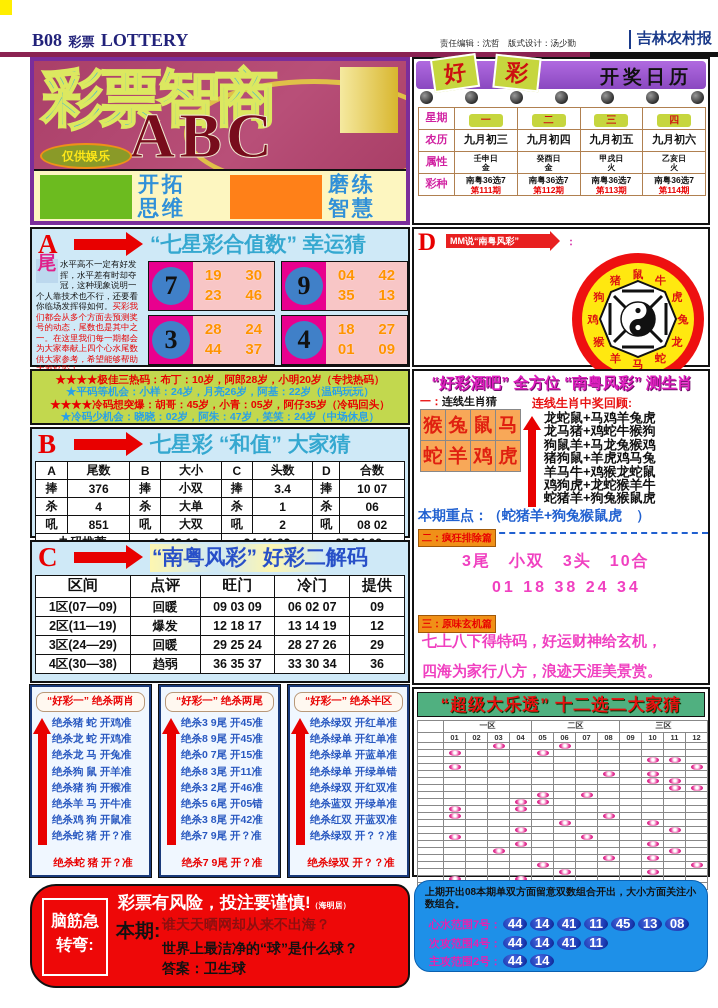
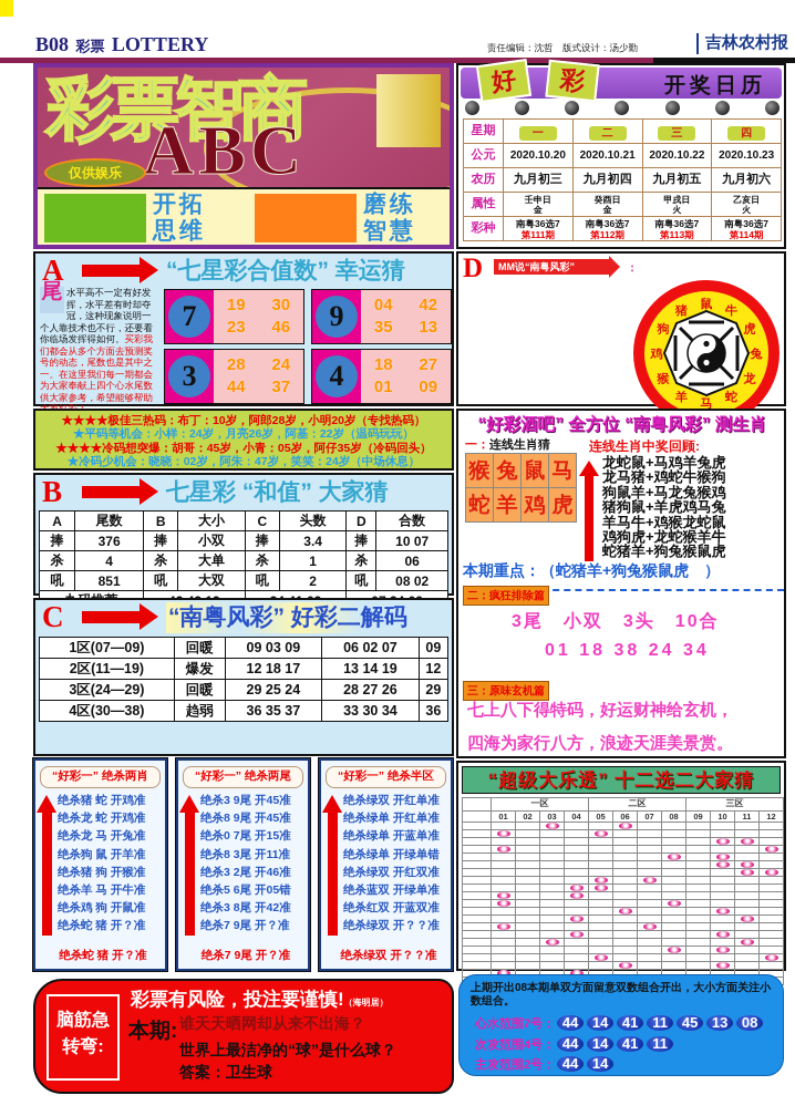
  B08 彩票 LOTTERY
  责任编辑：沈哲 版式设计：汤少勤
  吉林农村报
  彩票智商
  ABC
  仅供娱乐
  开拓
  思维
  磨练
  智慧
  A
  “七星彩合值数” 幸运猜
  尾
  水平高不一定有好发挥，水平差有时却夺冠，这种现象说明一个人靠技术也不行，还要看你临场发挥得如何。买彩我们都会从多个方面去预测奖号的动态，尾数也是其中之一。在这里我们每一期都会为大家奉献上四个心水尾数供大家参考，希望能够帮助
  7
  19
  30
  23
  46
  9
  04
  42
  35
  13
  3
  28
  24
  44
  37
  4
  18
  27
  01
  09
  ★★★★极佳三热码：布丁：10岁，阿郎28岁，小明20岁（专找热码）
  ★平码等机会：小样：24岁，月亮26岁，阿基：22岁（温码玩玩）
  ★★★★冷码想突爆：胡哥：45岁，小青：05岁，阿仔35岁（冷码回头）
  ★冷码少机会：晓晓：02岁，阿朱：47岁，笑笑：24岁（中场休息）
  B
  七星彩 “和值” 大家猜
  A	尾数	B	大小	C	头数	D	合数
  捧	376	捧	小双	捧	3.4	捧	10 07
  杀	4	杀	大单	杀	1	杀	06
  吼	851	吼	大双	吼	2	吼	08 02
  C
  “南粤风彩” 好彩二解码
- 区间	点评	旺门	冷门	提供
  1区(07—09)	回暖	09 03 09	06 02 07	09
  2区(11—19)	爆发	12 18 17	13 14 19	12
  3区(24—29)	回暖	29 25 24	28 27 26	29
  4区(30—38)	趋弱	36 35 37	33 30 34	36
  “好彩一” 绝杀两肖
  绝杀猪 蛇 开鸡准
  绝杀龙 蛇 开鸡准
  绝杀龙 马 开兔准
  绝杀狗 鼠 开羊准
  绝杀猪 狗 开猴准
  绝杀羊 马 开牛准
  绝杀鸡 狗 开鼠准
  绝杀蛇 猪 开？准
  绝杀蛇 猪 开？准
  “好彩一” 绝杀两尾
  绝杀3 9尾 开45准
  绝杀8 9尾 开45准
  绝杀0 7尾 开15准
  绝杀8 3尾 开11准
  绝杀3 2尾 开46准
  绝杀5 6尾 开05错
  绝杀3 8尾 开42准
  绝杀7 9尾 开？准
  绝杀7 9尾 开？准
  “好彩一” 绝杀半区
  绝杀绿双 开红单准
  绝杀绿单 开红单准
  绝杀绿单 开蓝单准
  绝杀绿单 开绿单错
  绝杀绿双 开红双准
  绝杀蓝双 开绿单准
  绝杀红双 开蓝双准
  绝杀绿双 开？？准
  绝杀绿双 开？？准
  脑筋急
  转弯:
  彩票有风险，投注要谨慎!（海明居）
  本期:
  谁天天晒网却从来不出海？
  世界上最洁净的“球”是什么球？
  答案：卫生球
  开奖日历
  星期	一	二	三	四
+ 公元	2020.10.20	2020.10.21	2020.10.22	2020.10.23
  农历	九月初三	九月初四	九月初五	九月初六
  属性	壬申日金	癸酉日金	甲戌日火	乙亥日火
  彩种	南粤36选7第111期	南粤36选7第112期	南粤36选7第113期	南粤36选7第114期
  D
  MM说“南粤风彩”
  ：
  鼠
  牛
  虎
  兔
  龙
  蛇
  马
  羊
  猴
  鸡
  狗
  猪
  “好彩酒吧” 全方位 “南粤风彩” 测生肖
  一：连线生肖猜
  猴	兔	鼠	马
  蛇	羊	鸡	虎
  连线生肖中奖回顾:
  龙蛇鼠+马鸡羊兔虎
  龙马猪+鸡蛇牛猴狗
  狗鼠羊+马龙兔猴鸡
  猪狗鼠+羊虎鸡马兔
  羊马牛+鸡猴龙蛇鼠
  鸡狗虎+龙蛇猴羊牛
  蛇猪羊+狗兔猴鼠虎
  本期重点：（蛇猪羊+狗兔猴鼠虎 ）
  二：疯狂排除篇
  3尾 小双 3头 10合
  01 18 38 24 34
  三：原味玄机篇
  七上八下得特码，好运财神给玄机，
  四海为家行八方，浪迹天涯美景赏。
  “超级大乐透” 十二选二大家猜
  	一区	二区	三区
  	01	02	03	04	05	06	07	08	09	10	11	12
  上期开出08本期单双方面留意双数组合开出，大小方面关注小数组合。
  心水范围7号： 44 14 41 11 45 13 08
  次攻范围4号： 44 14 41 11
  主攻范围2号： 44 14
